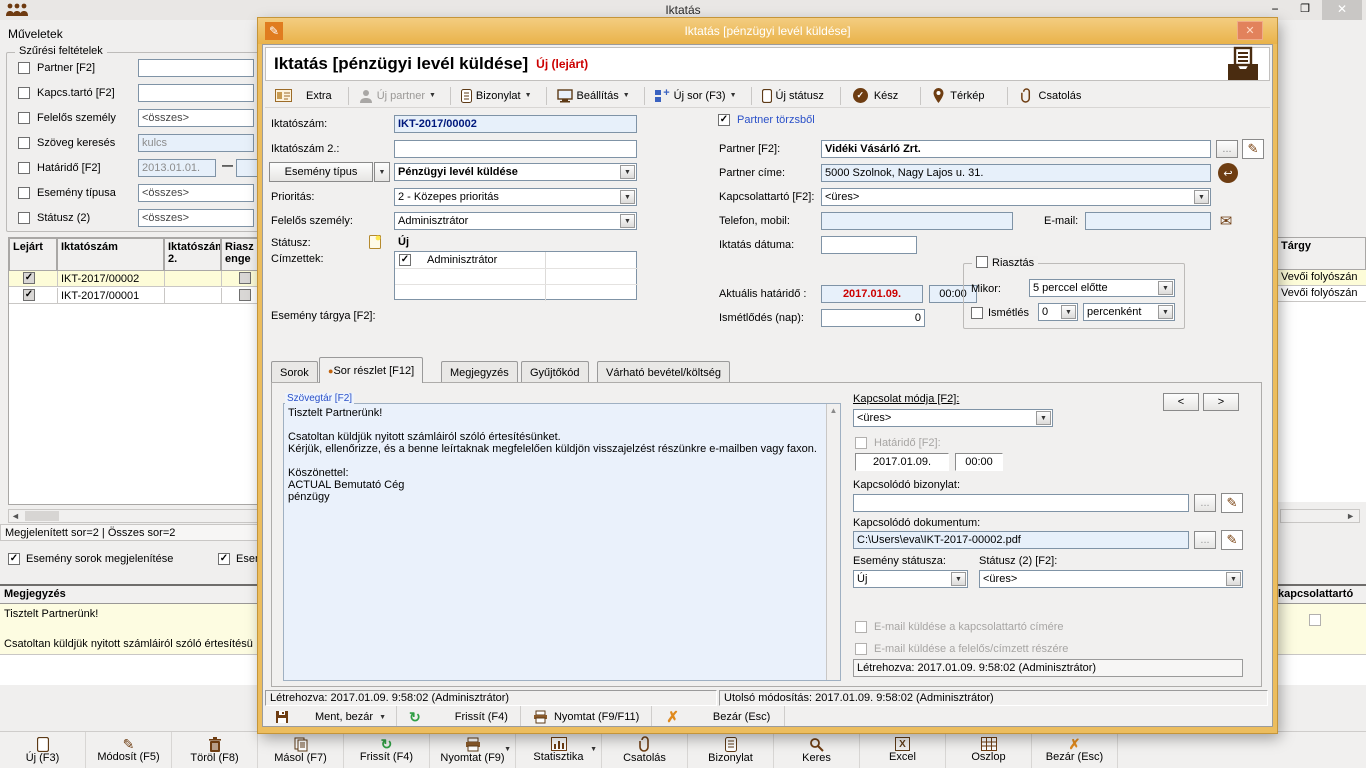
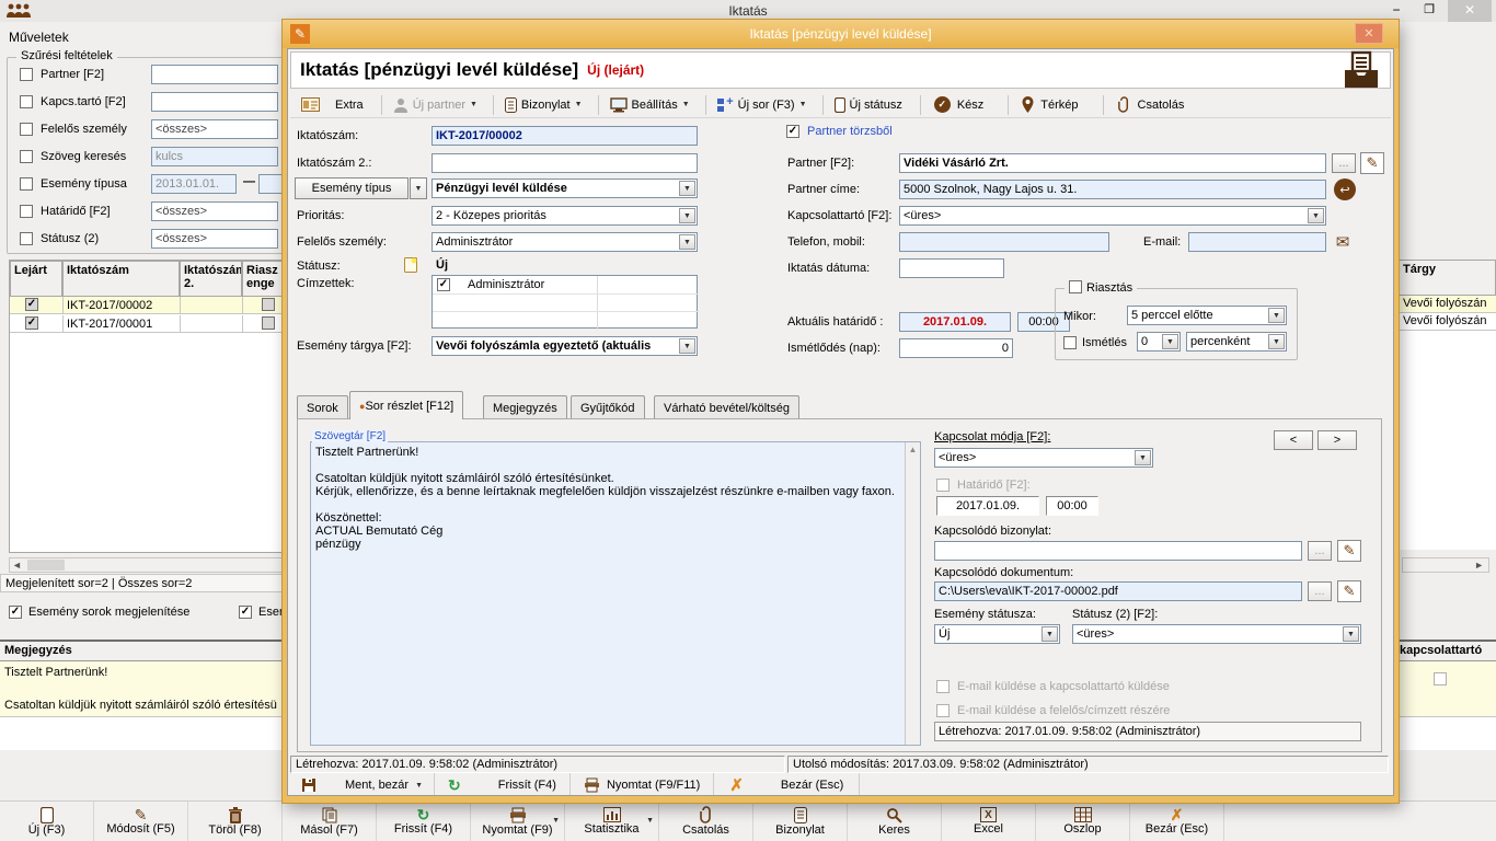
  Iktatás
  −
  ❐
  ✕
  Műveletek
  Szűrési feltételek
  Partner [F2]
  Kapcs.tartó [F2]
  Felelős személy
  <összes>
  Szöveg keresés
  kulcs
- Határidő [F2]
+ Esemény típusa
  2013.01.01.
  —
- Esemény típusa
+ Határidő [F2]
  <összes>
  Státusz (2)
  <összes>
  Lejárt
  Iktatószám
  Iktatószám 2.
  Riasz enge
  IKT-2017/00002
  IKT-2017/00001
  ◄
  Megjelenített sor=2 | Összes sor=2
  Esemény sorok megjelenítése
  Megjegyzés
  Tisztelt Partnerünk!
  Csatoltan küldjük nyitott számláiról szóló értesítésü
  Tárgy
  Vevői folyószán
  Vevői folyószán
  ►
  kapcsolattartó
  Új (F3)
  ✎
  Módosít (F5)
  Töröl (F8)
  Másol (F7)
  ↻
  Frissít (F4)
  Nyomtat (F9)
  Statisztika
  Csatolás
  Bizonylat
  Keres
  X
  Excel
  Oszlop
  ✗
  Bezár (Esc)
  ✎
  Iktatás [pénzügyi levél küldése]
  ✕
  Iktatás [pénzügyi levél küldése]
  Új (lejárt)
  Extra
  Új partner
  Bizonylat
  Beállítás
  +
  Új sor (F3)
  Új státusz
  ✓
  Kész
  Térkép
  Csatolás
  Iktatószám:
  IKT-2017/00002
  Iktatószám 2.:
  Esemény típus
  Pénzügyi levél küldése
  Prioritás:
  2 - Közepes prioritás
  Felelős személy:
  Adminisztrátor
  Státusz:
  Új
  Címzettek:
  Adminisztrátor
  Esemény tárgya [F2]:
+ Vevői folyószámla egyeztető (aktuális
  Partner törzsből
  Partner [F2]:
  Vidéki Vásárló Zrt.
  ...
  Partner címe:
  5000 Szolnok, Nagy Lajos u. 31.
  ↩
  Kapcsolattartó [F2]:
  <üres>
  Telefon, mobil:
  E-mail:
  ✉
  Iktatás dátuma:
  Aktuális határidő :
  2017.01.09.
  00:00
  Ismétlődés (nap):
  0
  Riasztás
  Mikor:
  5 perccel előtte
  Ismétlés
  0
  percenként
  Sorok
  Sor részlet [F12]
  Megjegyzés
  Gyűjtőkód
  Várható bevétel/költség
  Szövegtár [F2]
  Tisztelt Partnerünk!
  Csatoltan küldjük nyitott számláiról szóló értesítésünket.
  Kérjük, ellenőrizze, és a benne leírtaknak megfelelően küldjön visszajelzést részünkre e-mailben vagy faxon.
  Köszönettel:
  ACTUAL Bemutató Cég
  pénzügy
  ▲
  Kapcsolat módja [F2]:
  <üres>
  <
  >
  Határidő [F2]:
  2017.01.09.
  00:00
  Kapcsolódó bizonylat:
  ...
  Kapcsolódó dokumentum:
  C:\Users\eva\IKT-2017-00002.pdf
  ...
  Esemény státusza:
  Státusz (2) [F2]:
  Új
  <üres>
- E-mail küldése a kapcsolattartó címére
+ E-mail küldése a kapcsolattartó küldése
  E-mail küldése a felelős/címzett részére
  Létrehozva: 2017.01.09. 9:58:02 (Adminisztrátor)
  Létrehozva: 2017.01.09. 9:58:02 (Adminisztrátor)
- Utolsó módosítás: 2017.01.09. 9:58:02 (Adminisztrátor)
+ Utolsó módosítás: 2017.03.09. 9:58:02 (Adminisztrátor)
  Ment, bezár
  ↻
  Frissít (F4)
  Nyomtat (F9/F11)
  ✗
  Bezár (Esc)
